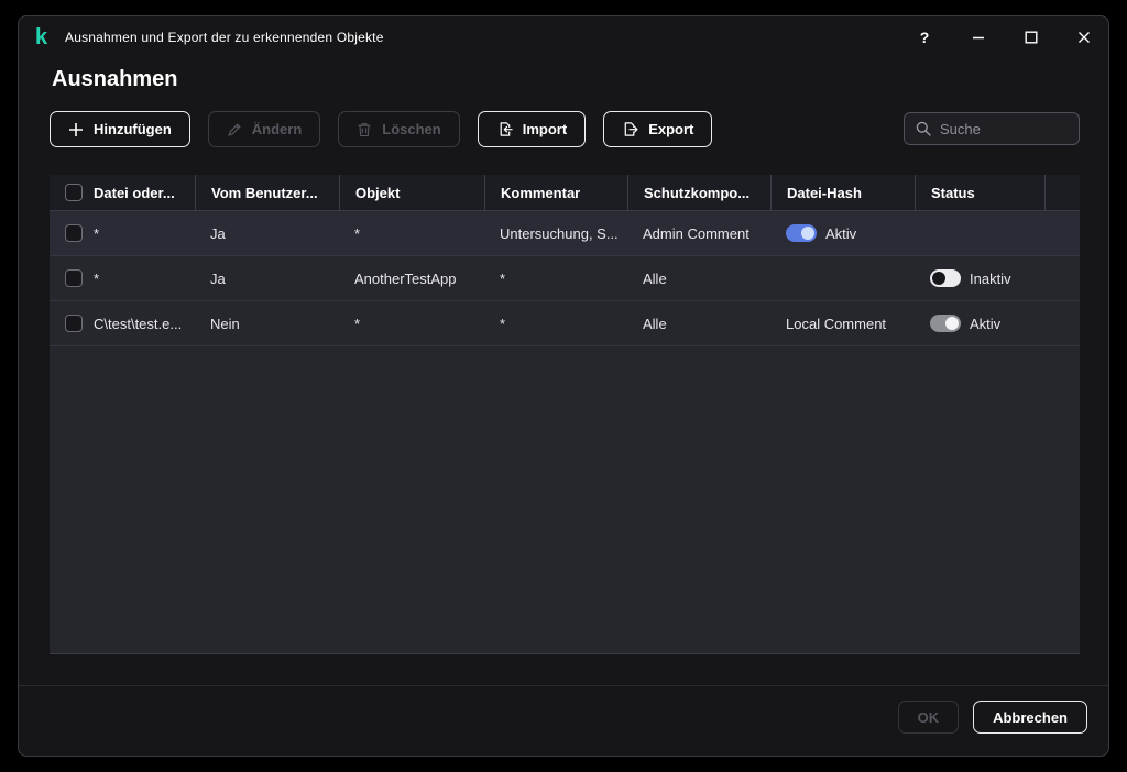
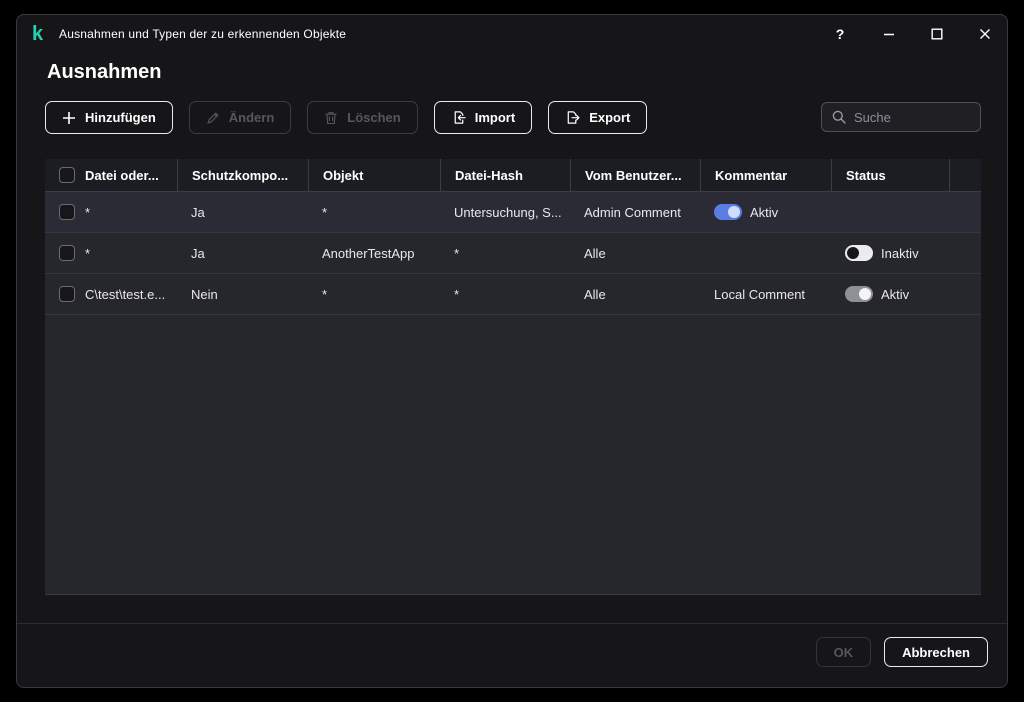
  k
- Ausnahmen und Export der zu erkennenden Objekte
+ Ausnahmen und Typen der zu erkennenden Objekte
  ?
  Ausnahmen
  Hinzufügen
  Ändern
  Löschen
  Import
  Export
  Suche
  Datei oder...
- Vom Benutzer...
+ Schutzkompo...
  Objekt
- Kommentar
+ Datei-Hash
- Schutzkompo...
+ Vom Benutzer...
- Datei-Hash
+ Kommentar
  Status
  *
  Ja
  *
  Untersuchung, S...
  Admin Comment
  Aktiv
  *
  Ja
  AnotherTestApp
  *
  Alle
  Inaktiv
  C\test\test.e...
  Nein
  *
  *
  Alle
  Local Comment
  Aktiv
  OK
  Abbrechen
